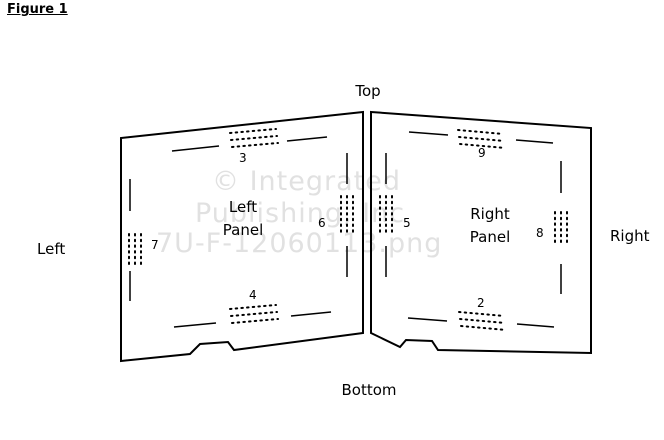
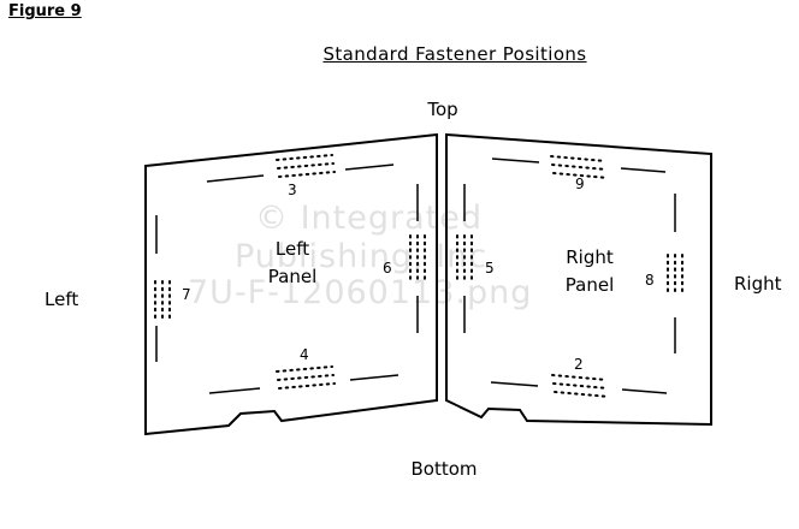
- Figure 1
+ Figure 9
+ Standard Fastener Positions
  © Integrated
  Publishing Ic
  7U-F-12060113.png
  Top
  Bottom
  Left
  Right
  9
  2
  3
  4
  5
  6
  7
  8
  Left
  Panel
  Right
  Panel
